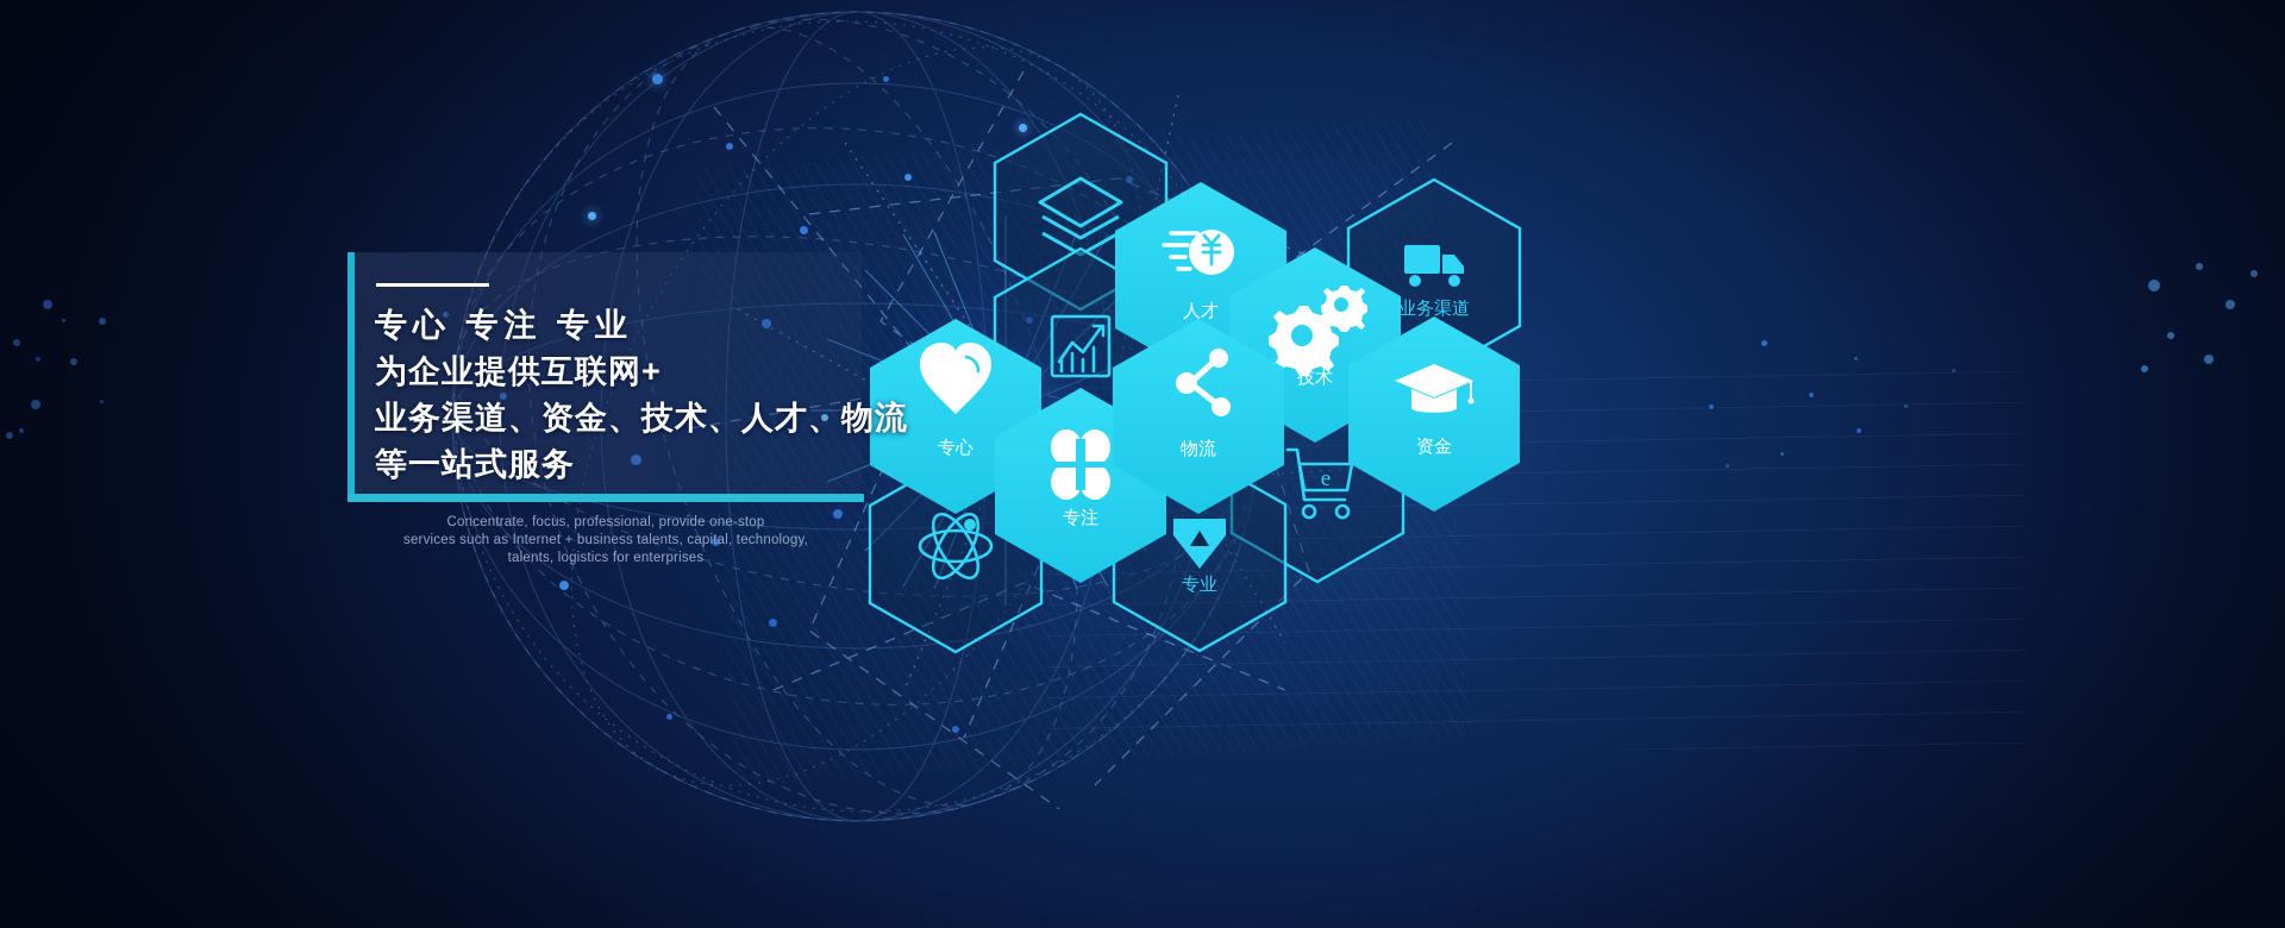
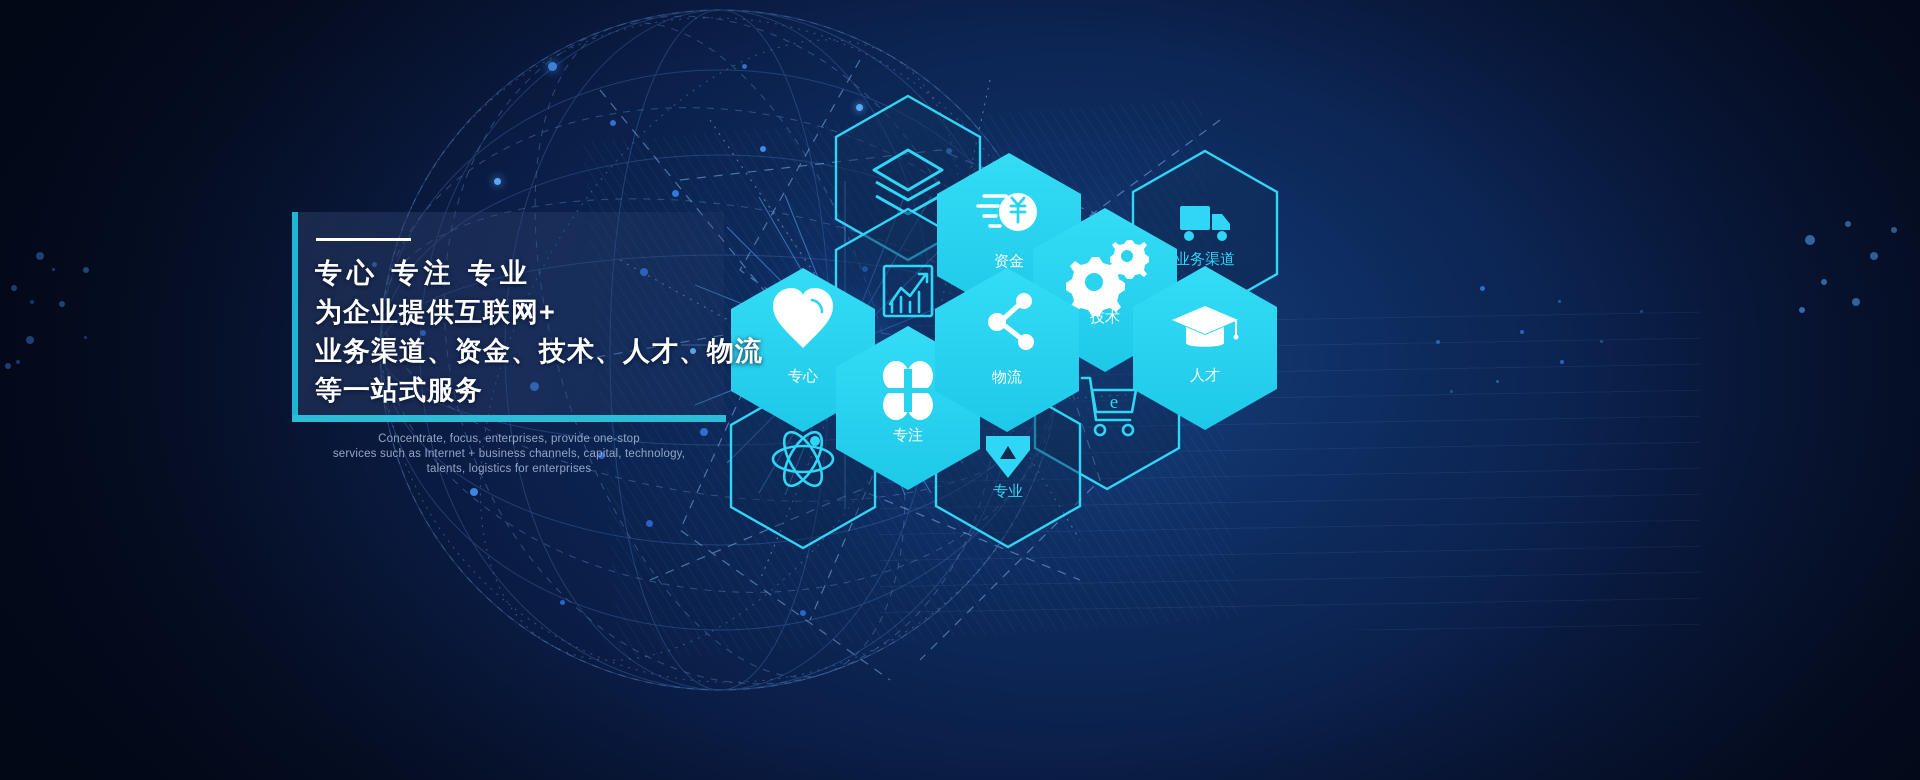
  e
  专业
  业务渠道
  专心
  专注
- 人才
+ 资金
  技术
  物流
- 资金
+ 人才
  专心 专注 专业
  为企业提供互联网+
  业务渠道、资金、技术、人才、物流
  等一站式服务
- Concentrate, focus, professional, provide one-stop
+ Concentrate, focus, enterprises, provide one-stop
- services such as Internet + business talents, capital, technology,
+ services such as Internet + business channels, capital, technology,
  talents, logistics for enterprises
